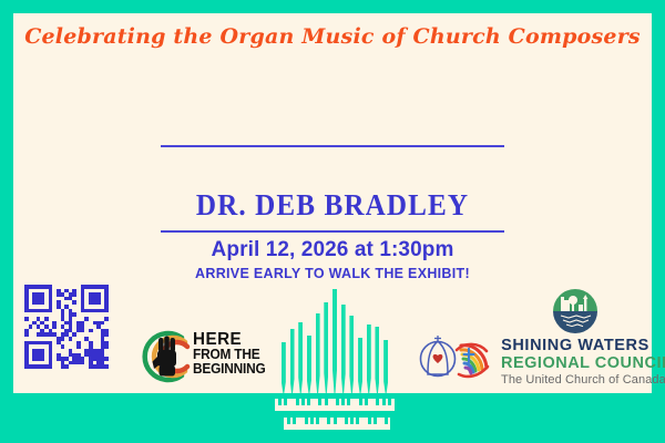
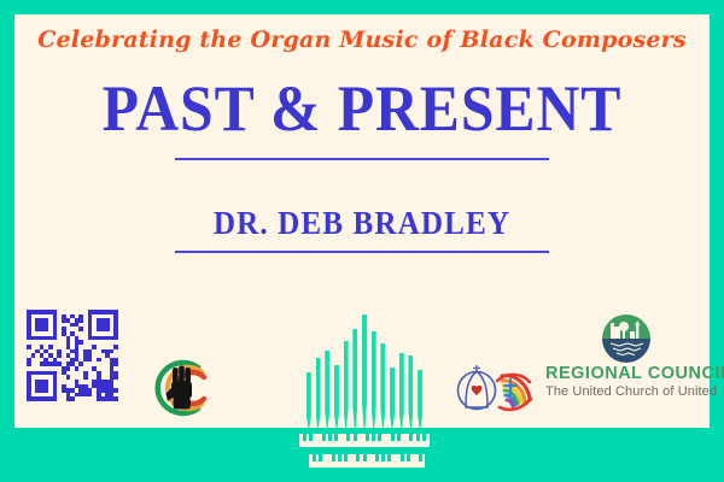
- Celebrating the Organ Music of Church Composers
+ Celebrating the Organ Music of Black Composers
+ PAST & PRESENT
  DR. DEB BRADLEY
- April 12, 2026 at 1:30pm
- ARRIVE EARLY TO WALK THE EXHIBIT!
- HERE
- FROM THE
- BEGINNING
- SHINING WATERS
  REGIONAL COUNCI
- The United Church of Canada
+ The United Church of United
